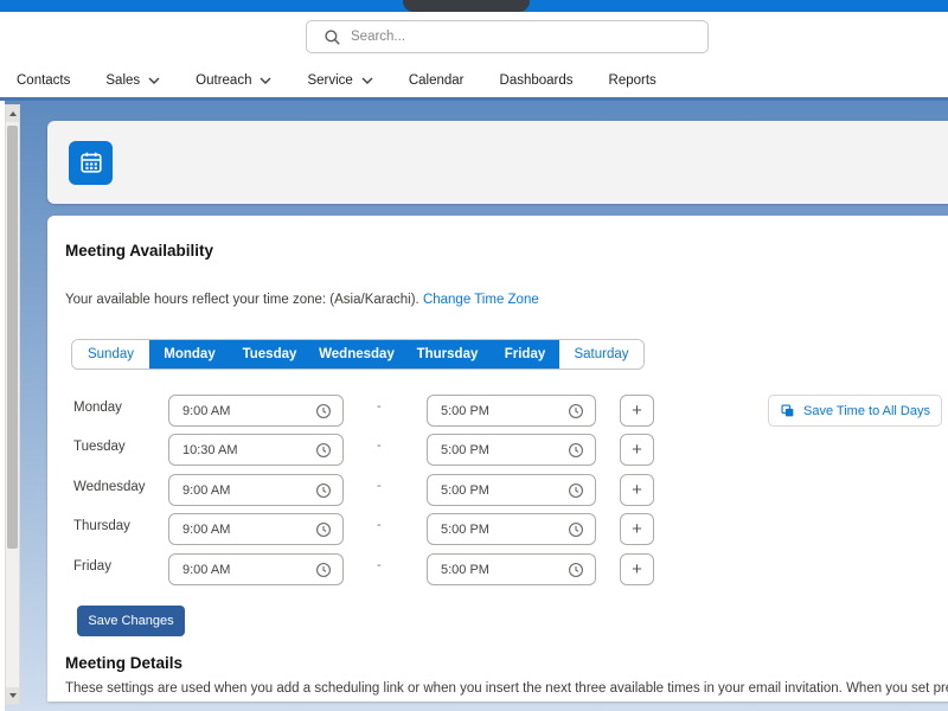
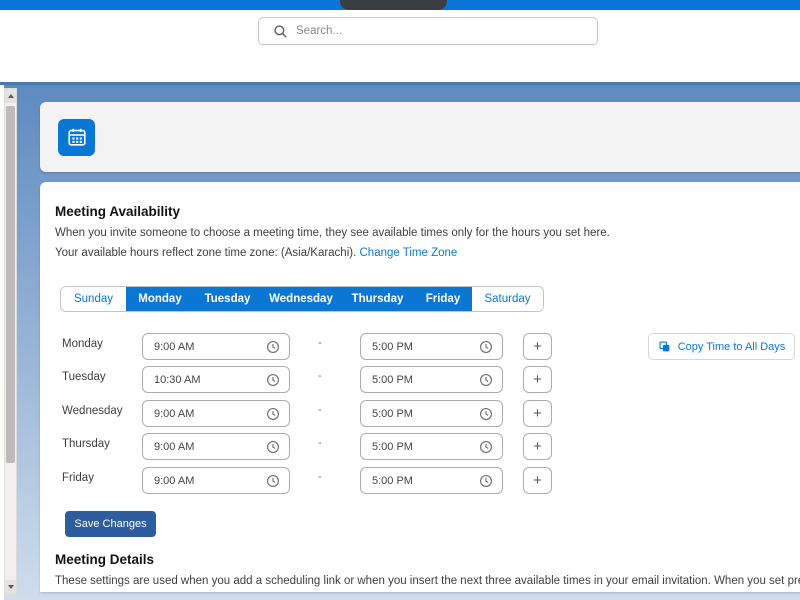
  Search...
- Contacts
- Sales
- Outreach
- Service
- Calendar
- Dashboards
- Reports
  Meeting Availability
+ When you invite someone to choose a meeting time, they see available times only for the hours you set here.
- Your available hours reflect your time zone: (Asia/Karachi). Change Time Zone
+ Your available hours reflect zone time zone: (Asia/Karachi). Change Time Zone
  Sunday
  Monday
  Tuesday
  Wednesday
  Thursday
  Friday
  Saturday
  Monday
  9:00 AM
  -
  5:00 PM
  +
  Tuesday
  10:30 AM
  -
  5:00 PM
  +
  Wednesday
  9:00 AM
  -
  5:00 PM
  +
  Thursday
  9:00 AM
  -
  5:00 PM
  +
  Friday
  9:00 AM
  -
  5:00 PM
  +
- Save Time to All Days
+ Copy Time to All Days
  Save Changes
  Meeting Details
  These settings are used when you add a scheduling link or when you insert the next three available times in your email invitation. When you set pr
